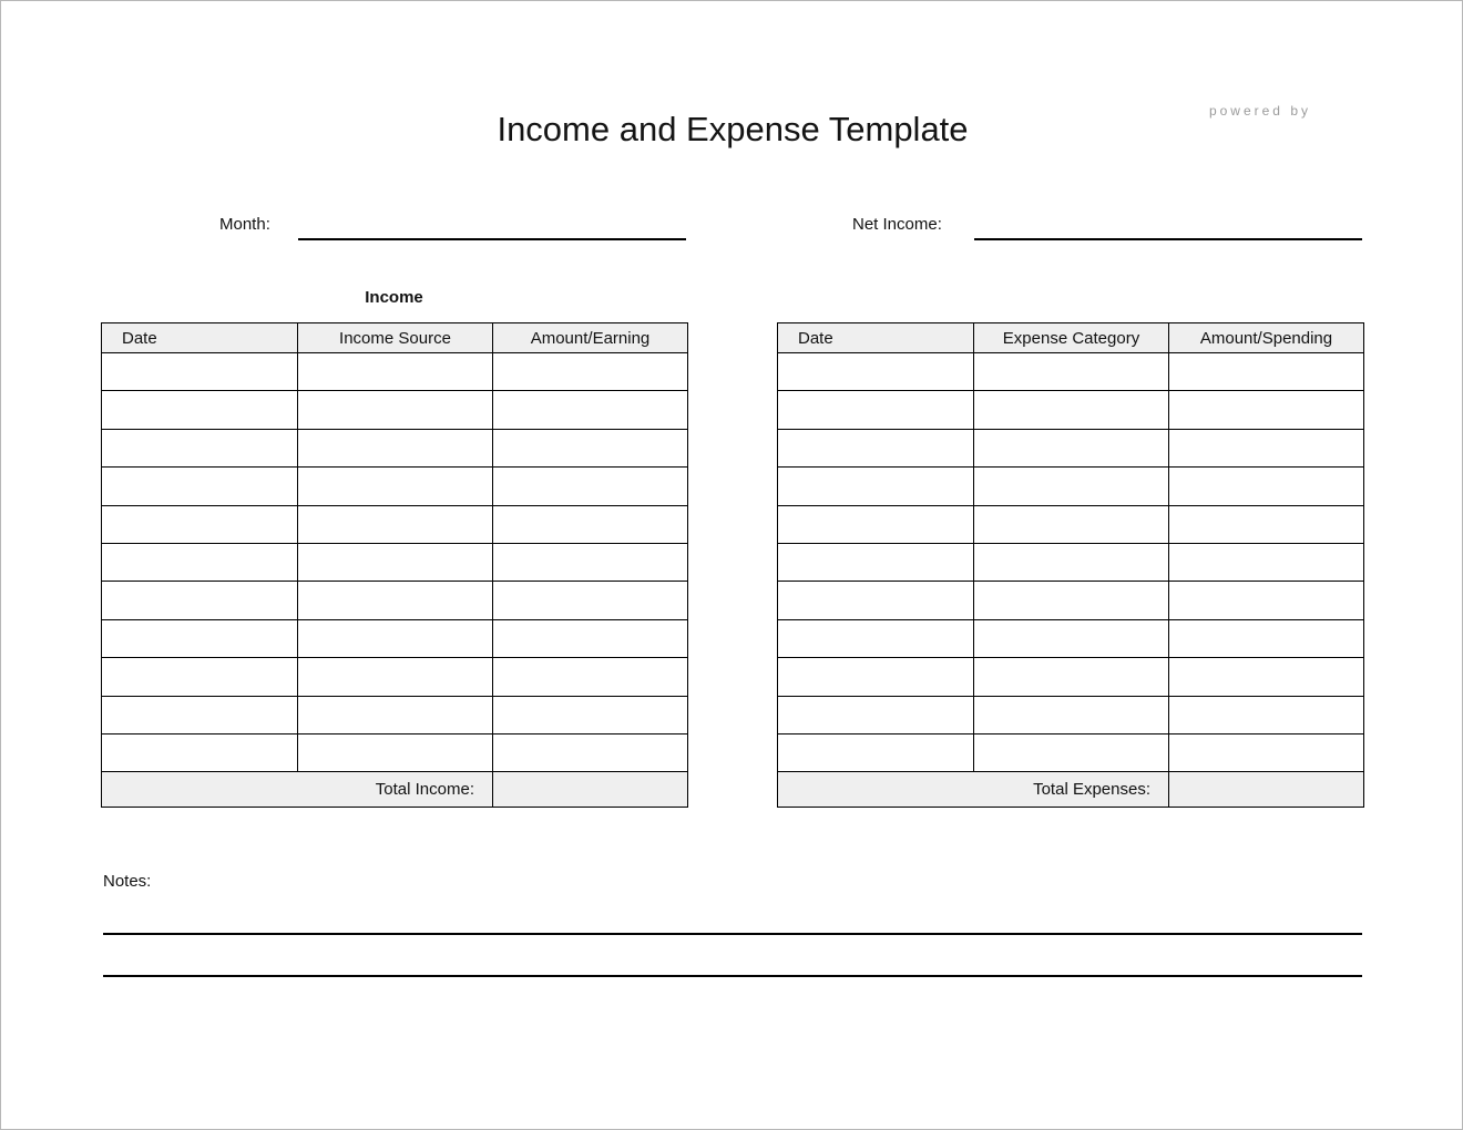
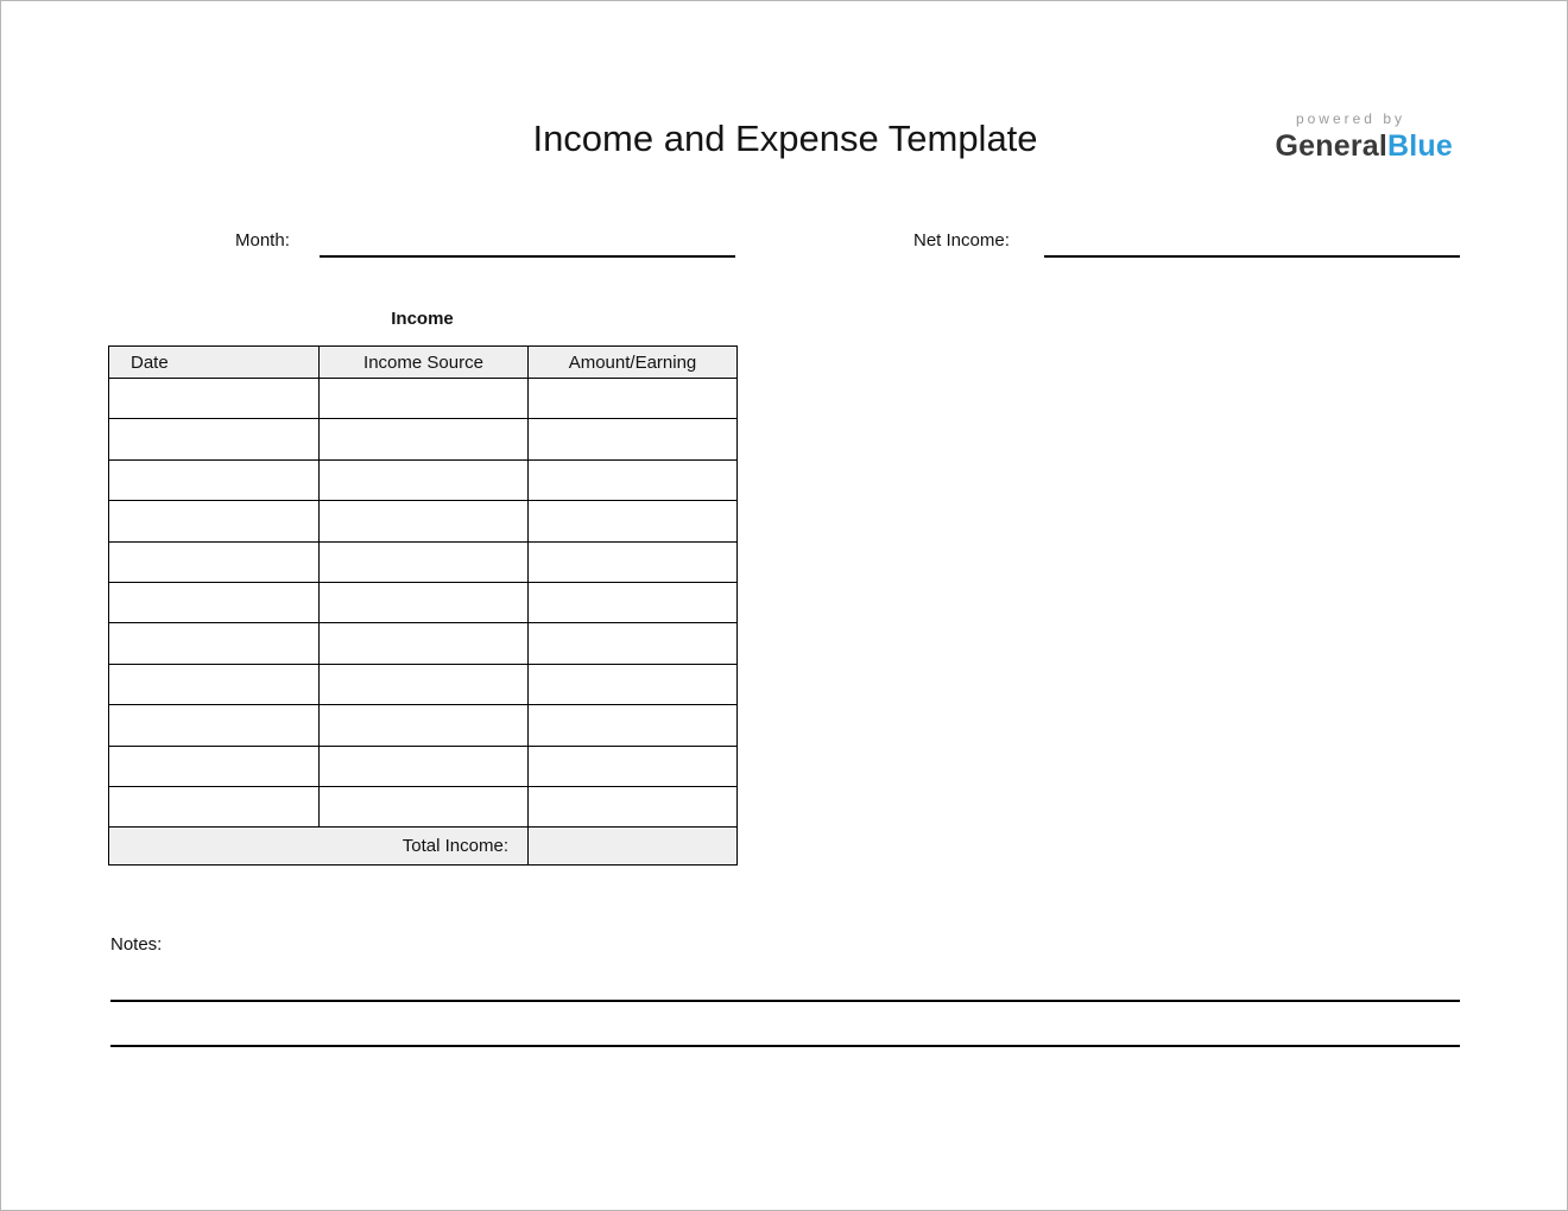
  Income and Expense Template
  powered by
+ GeneralBlue
  Month:
  Net Income:
  Income
  Date	Income Source	Amount/Earning
  Total Income:
- Date	Expense Category	Amount/Spending
- Total Expenses:
  Notes:
